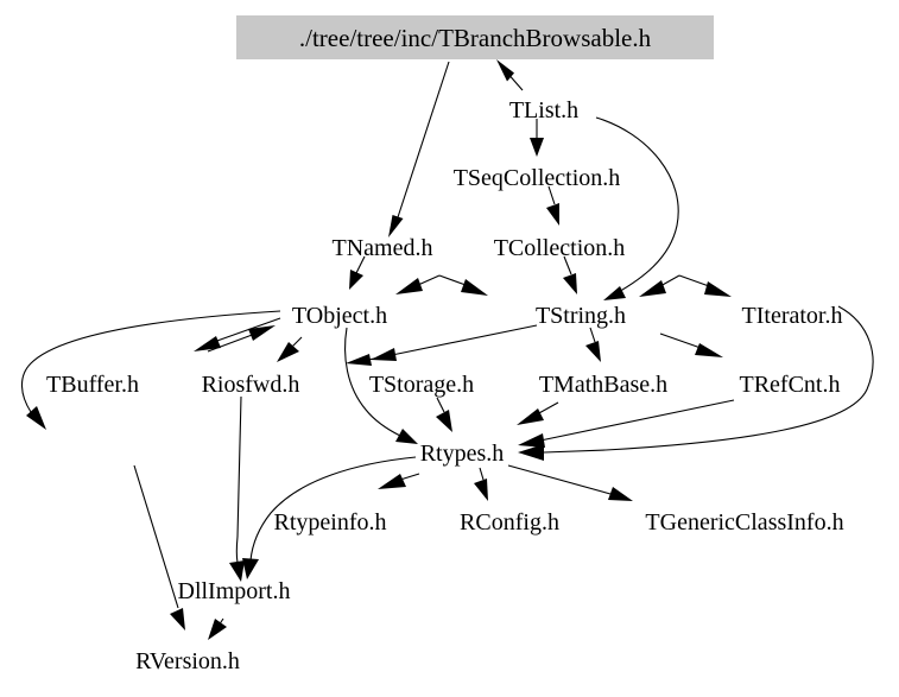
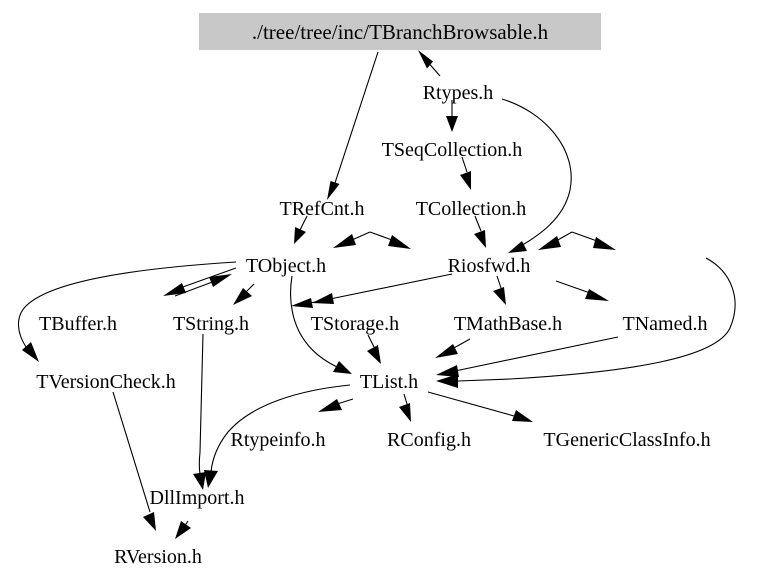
  ./tree/tree/inc/TBranchBrowsable.h
- TNamed.h
+ TRefCnt.h
- TList.h
+ Rtypes.h
  TSeqCollection.h
  TCollection.h
  TObject.h
- TString.h
+ Riosfwd.h
- TIterator.h
  TBuffer.h
- Riosfwd.h
+ TString.h
  TStorage.h
  TMathBase.h
- TRefCnt.h
+ TNamed.h
+ TVersionCheck.h
- Rtypes.h
+ TList.h
  Rtypeinfo.h
  RConfig.h
  TGenericClassInfo.h
  DllImport.h
  RVersion.h
